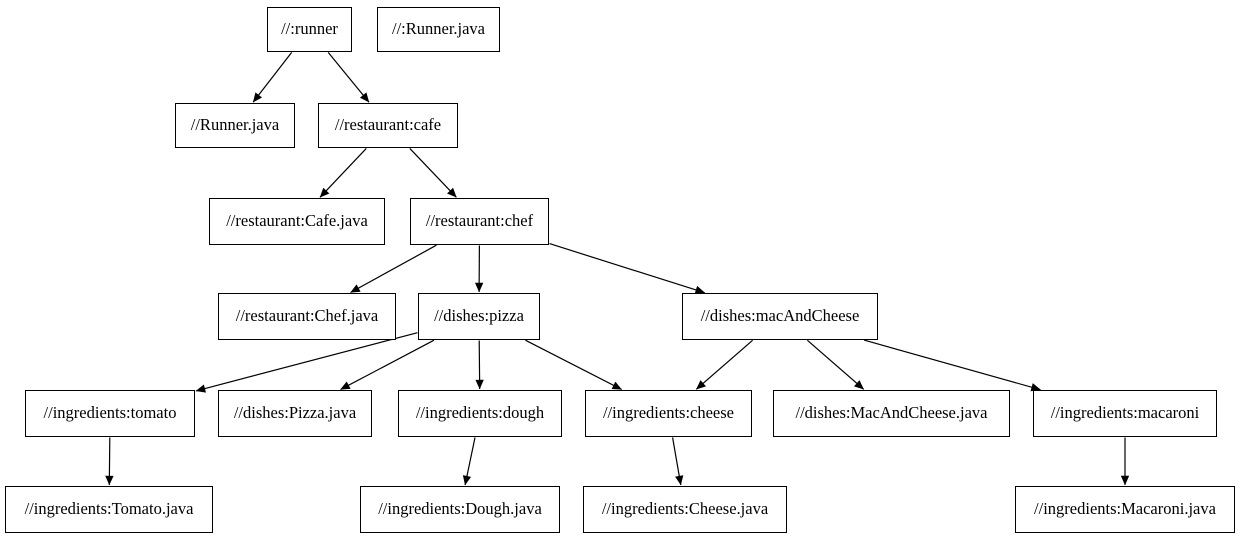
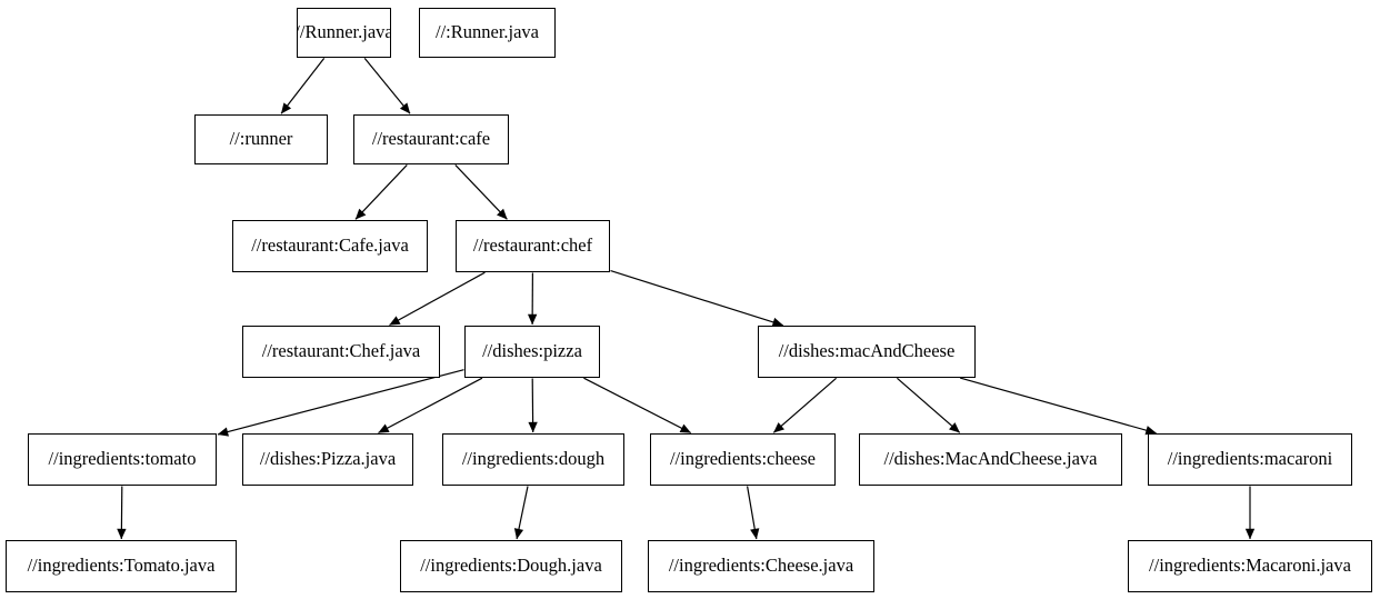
- //:runner
+ //Runner.java
  //:Runner.java
- //Runner.java
+ //:runner
  //restaurant:cafe
  //restaurant:Cafe.java
  //restaurant:chef
  //restaurant:Chef.java
  //dishes:pizza
  //dishes:macAndCheese
  //ingredients:tomato
  //dishes:Pizza.java
  //ingredients:dough
  //ingredients:cheese
  //dishes:MacAndCheese.java
  //ingredients:macaroni
  //ingredients:Tomato.java
  //ingredients:Dough.java
  //ingredients:Cheese.java
  //ingredients:Macaroni.java
